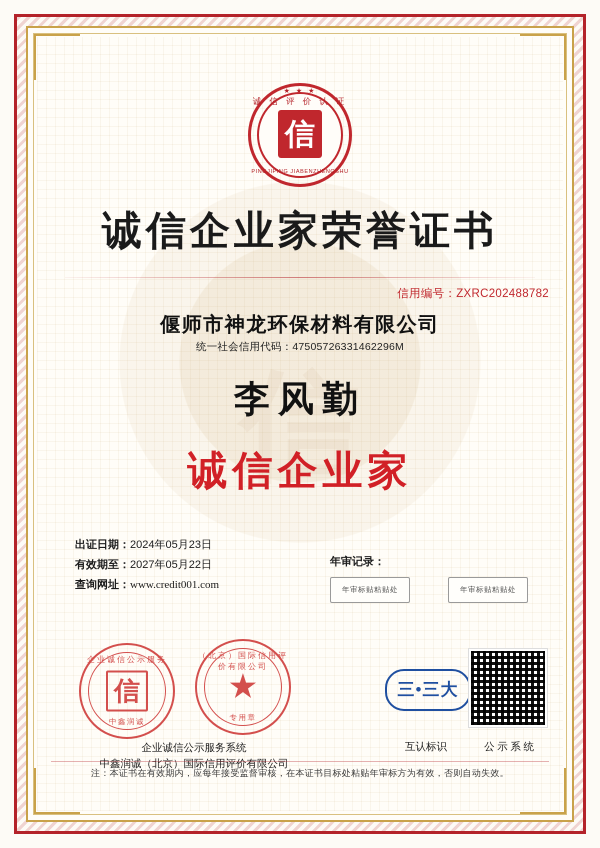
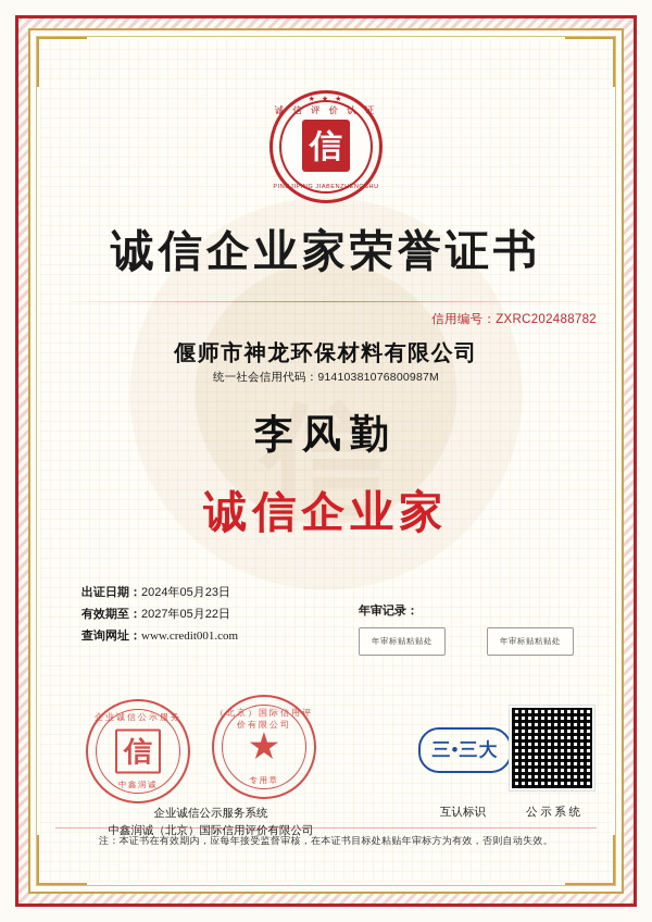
  信
  诚 信 评 价 认 证
  信
  诚信企业家荣誉证书
  信用编号：ZXRC202488782
  偃师市神龙环保材料有限公司
- 统一社会信用代码：47505726331462296M
+ 统一社会信用代码：91410381076800987M
  李风勤
  诚信企业家
  出证日期：2024年05月23日
  有效期至：2027年05月22日
  查询网址：www.credit001.com
  年审记录：
  年审标贴粘贴处
  年审标贴粘贴处
  企业诚信公示服务
  信
  中鑫润诚
  （北京）国际信用评价有限公司
  ★
  专用章
  企业诚信公示服务系统
  中鑫润诚（北京）国际信用评价有限公司
  三•三大
  互认标识
  公 示 系 统
  注：本证书在有效期内，应每年接受监督审核，在本证书目标处粘贴年审标方为有效，否则自动失效。
